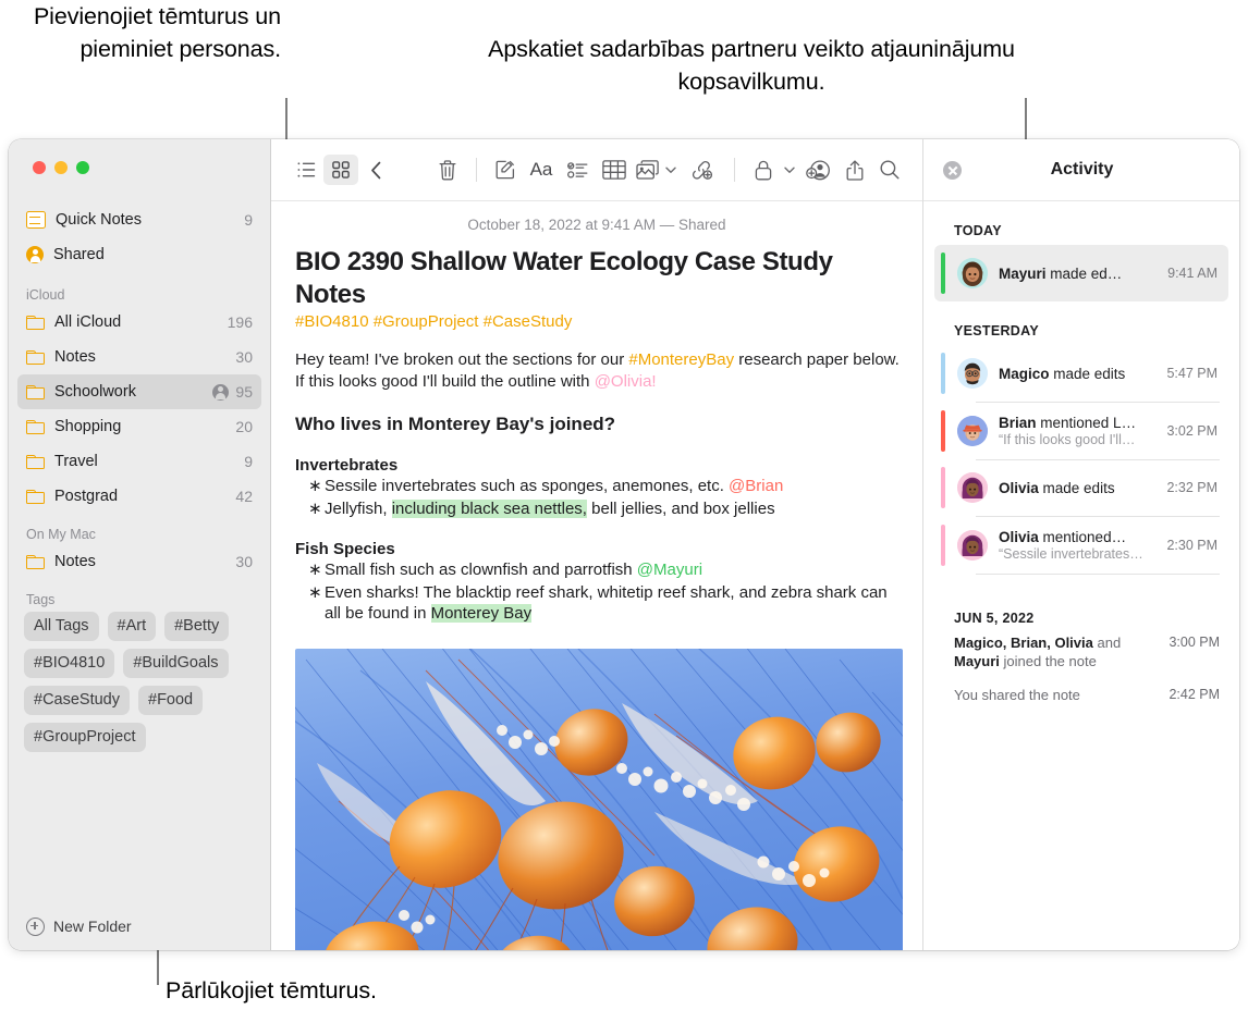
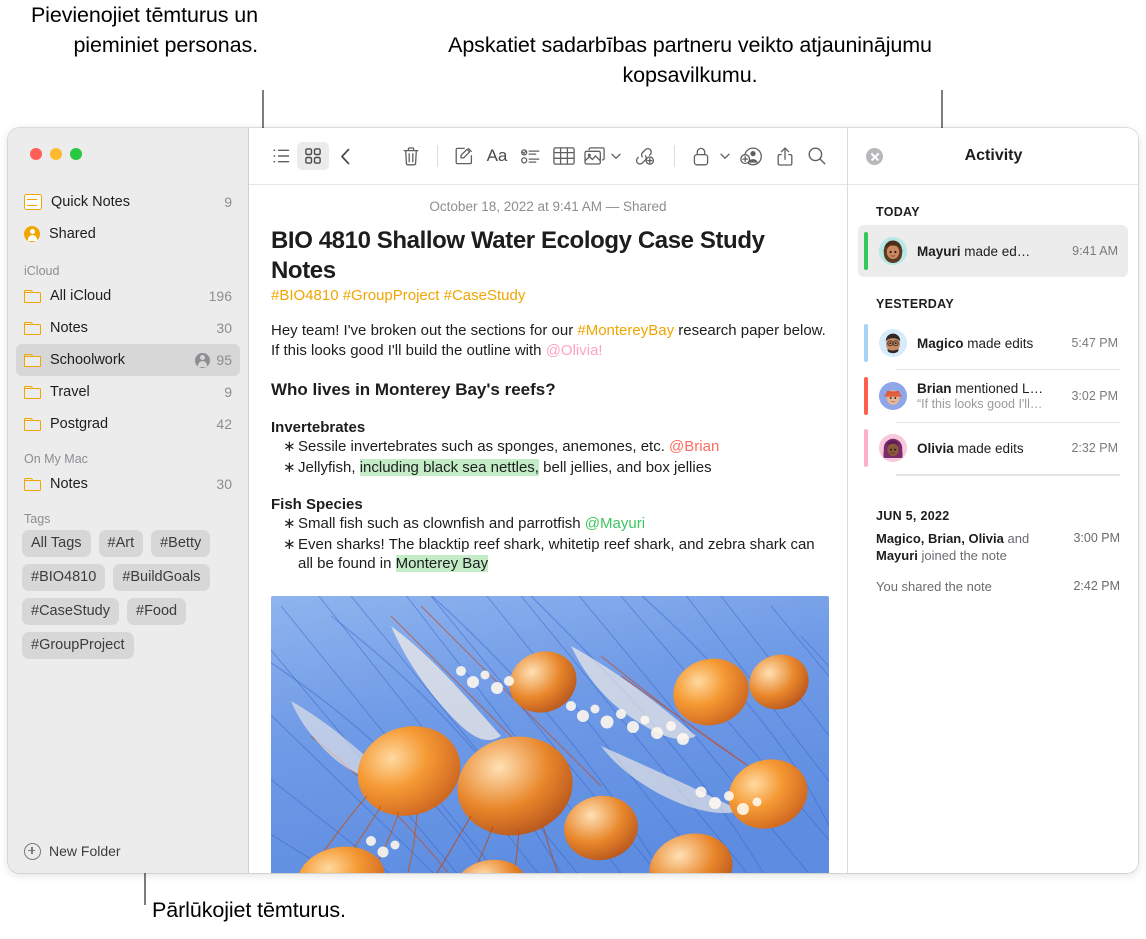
  Pievienojiet tēmturus un pieminiet personas.
  Apskatiet sadarbības partneru veikto atjauninājumu kopsavilkumu.
  Pārlūkojiet tēmturus.
  Quick Notes
  9
  Shared
  iCloud
  All iCloud
  196
  Notes
  30
  Schoolwork
  95
- Shopping
- 20
  Travel
  9
  Postgrad
  42
  On My Mac
  Notes
  30
  Tags
  All Tags
  #Art
  #Betty
  #BIO4810
  #BuildGoals
  #CaseStudy
  #Food
  #GroupProject
  New Folder
  Aa
  October 18, 2022 at 9:41 AM — Shared
- BIO 2390 Shallow Water Ecology Case Study Notes
+ BIO 4810 Shallow Water Ecology Case Study Notes
  #BIO4810 #GroupProject #CaseStudy
  Hey team! I've broken out the sections for our #MontereyBay research paper below. If this looks good I'll build the outline with @Olivia!
- Who lives in Monterey Bay's joined?
+ Who lives in Monterey Bay's reefs?
  Invertebrates
  Sessile invertebrates such as sponges, anemones, etc. @Brian
  Jellyfish, including black sea nettles, bell jellies, and box jellies
  Fish Species
  Small fish such as clownfish and parrotfish @Mayuri
  Even sharks! The blacktip reef shark, whitetip reef shark, and zebra shark can all be found in Monterey Bay
  Activity
  TODAY
  Mayuri made ed…
  9:41 AM
  YESTERDAY
  Magico made edits
  5:47 PM
  Brian mentioned L…
  “If this looks good I'll…
  3:02 PM
  Olivia made edits
  2:32 PM
- Olivia mentioned…
- “Sessile invertebrates…
- 2:30 PM
  JUN 5, 2022
  Magico, Brian, Olivia and Mayuri joined the note
  3:00 PM
  You shared the note
  2:42 PM
